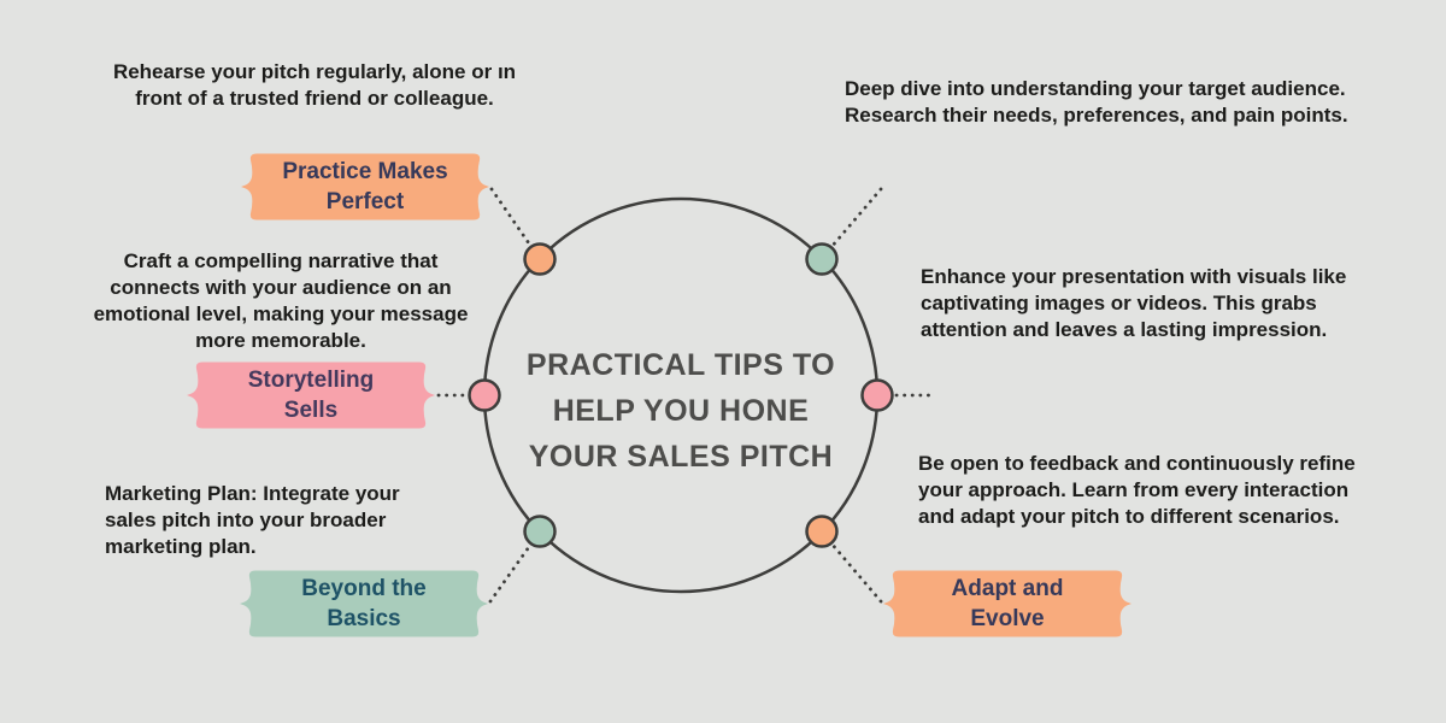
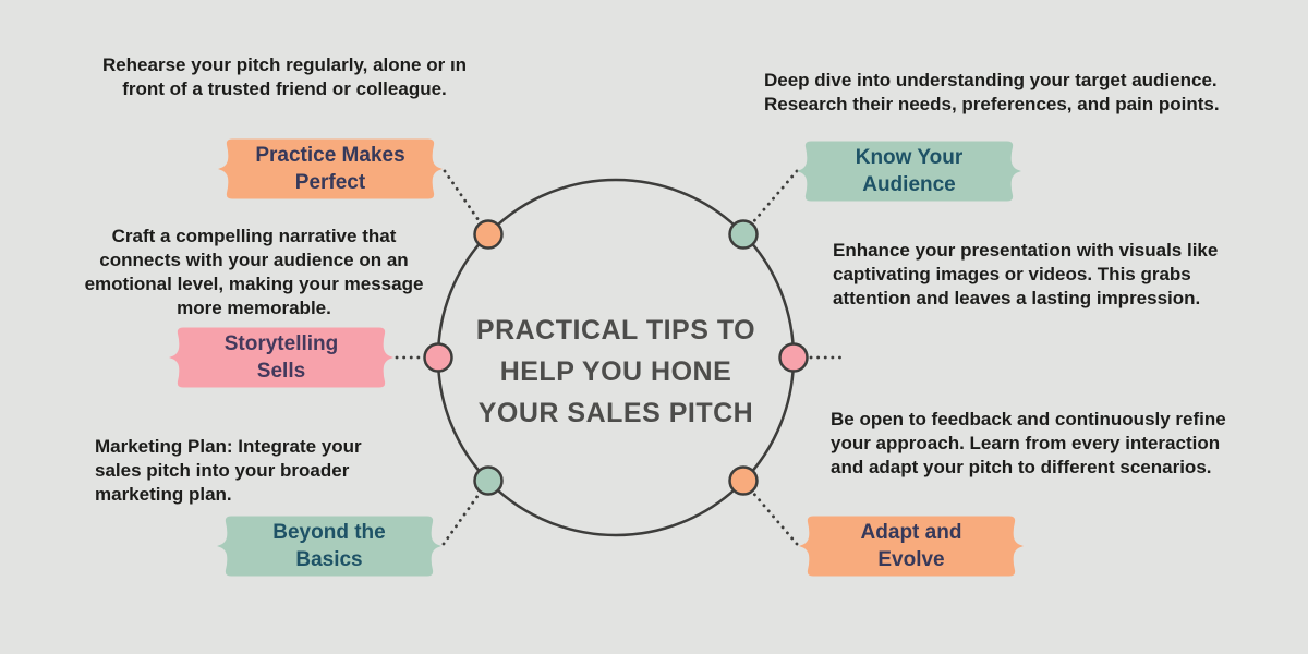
  PRACTICAL TIPS TO
  HELP YOU HONE
  YOUR SALES PITCH
  Rehearse your pitch regularly, alone or ın
  front of a trusted friend or colleague.
  Deep dive into understanding your target audience.
  Research their needs, preferences, and pain points.
  Craft a compelling narrative that
  connects with your audience on an
  emotional level, making your message
  more memorable.
  Enhance your presentation with visuals like
  captivating images or videos. This grabs
  attention and leaves a lasting impression.
  Marketing Plan: Integrate your
  sales pitch into your broader
  marketing plan.
  Be open to feedback and continuously refine
  your approach. Learn from every interaction
  and adapt your pitch to different scenarios.
  Practice Makes
  Perfect
+ Know Your
+ Audience
  Storytelling
  Sells
  Beyond the
  Basics
  Adapt and
  Evolve
